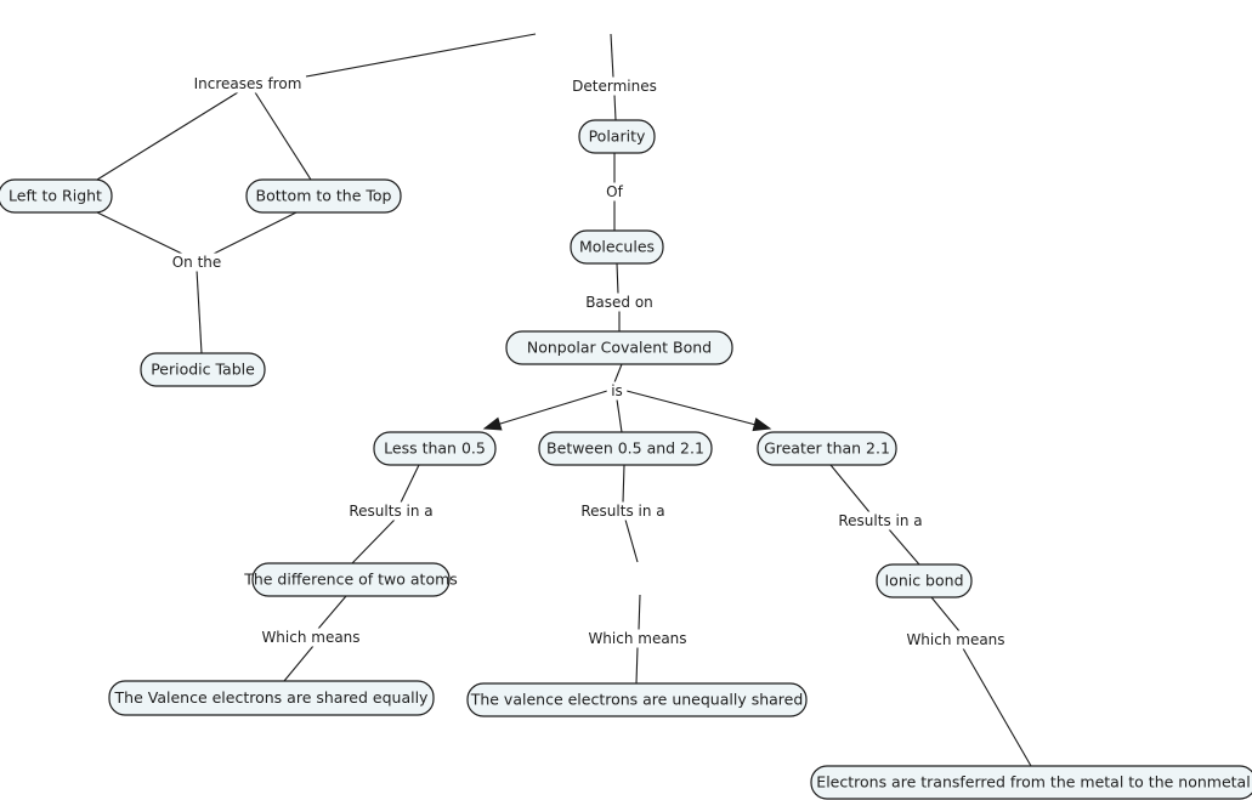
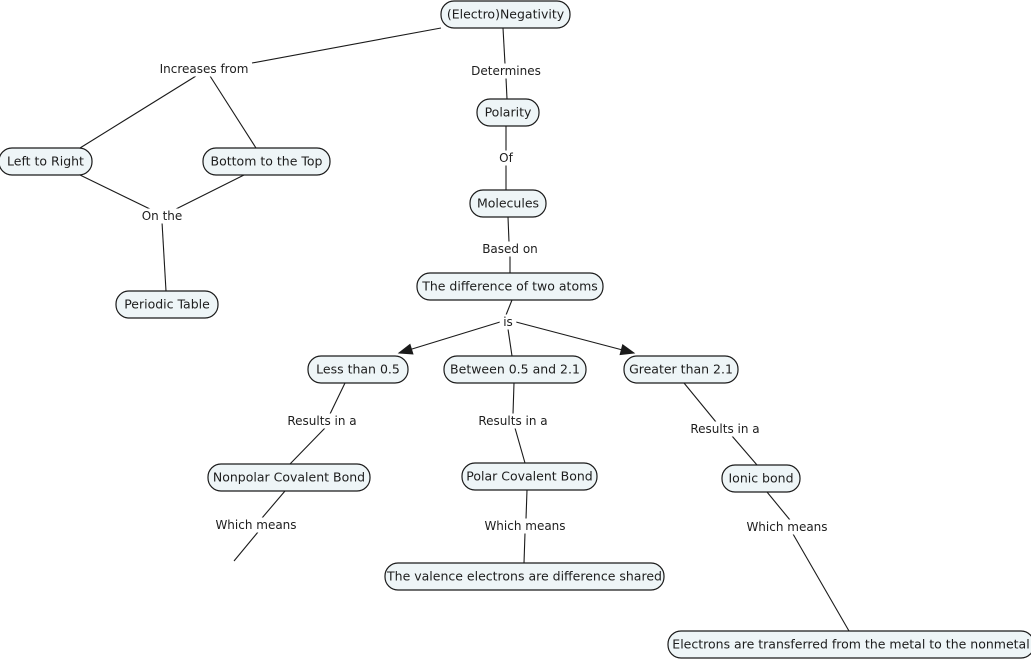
+ (Electro)Negativity
  Left to Right
  Bottom to the Top
  Periodic Table
  Polarity
  Molecules
- Nonpolar Covalent Bond
+ The difference of two atoms
  Less than 0.5
  Between 0.5 and 2.1
  Greater than 2.1
- The difference of two atoms
+ Nonpolar Covalent Bond
+ Polar Covalent Bond
  Ionic bond
- The Valence electrons are shared equally
- The valence electrons are unequally shared
+ The valence electrons are difference shared
  Electrons are transferred from the metal to the nonmetal
  Increases from
  On the
  Determines
  Of
  Based on
  is
  Results in a
  Results in a
  Results in a
  Which means
  Which means
  Which means
